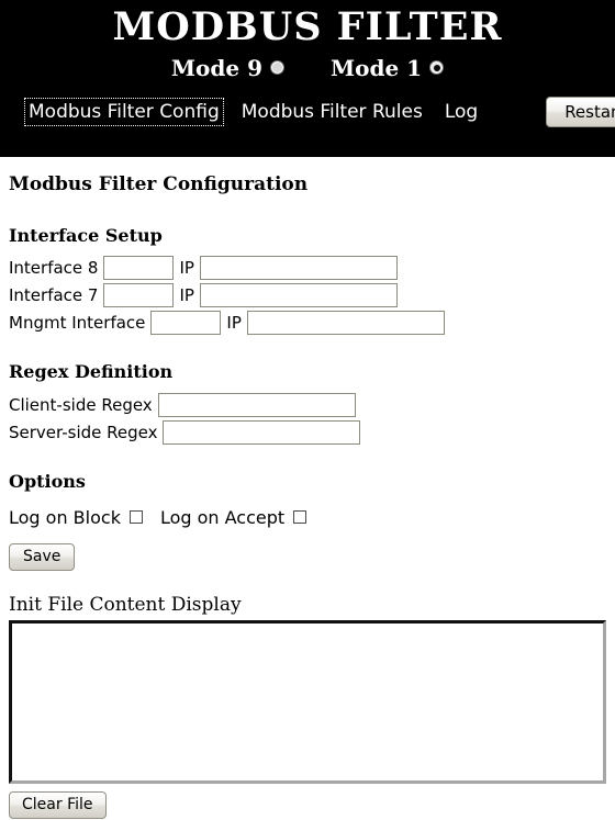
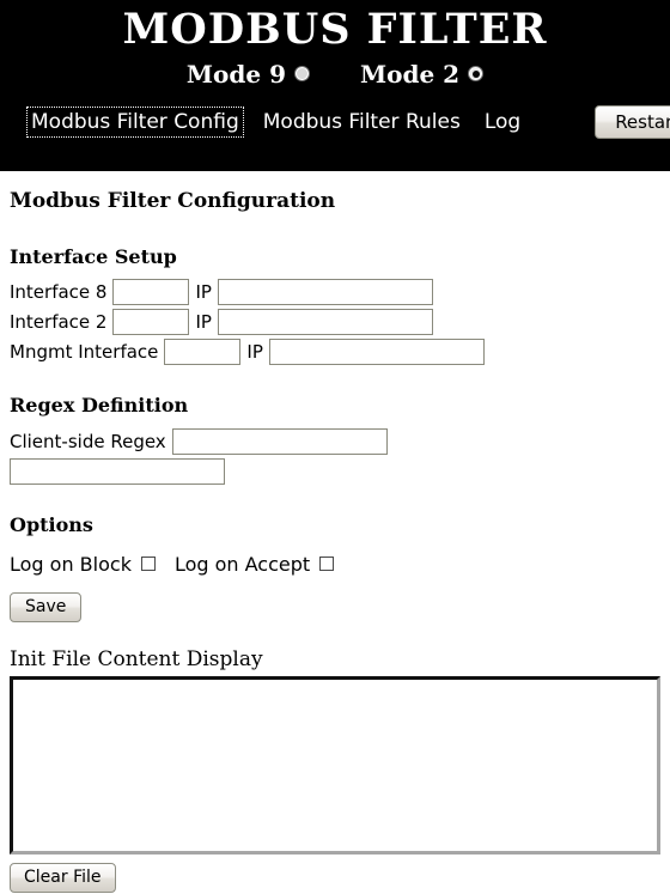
  MODBUS FILTER
  Mode 9
- Mode 1
+ Mode 2
  Modbus Filter Config
  Modbus Filter Rules
  Log
  Restar
  Modbus Filter Configuration
  Interface Setup
  Interface 8
  IP
- Interface 7
+ Interface 2
  IP
  Mngmt Interface
  IP
  Regex Definition
  Client-side Regex
- Server-side Regex
  Options
  Log on Block
  Log on Accept
  Save
  Init File Content Display
  Clear File
